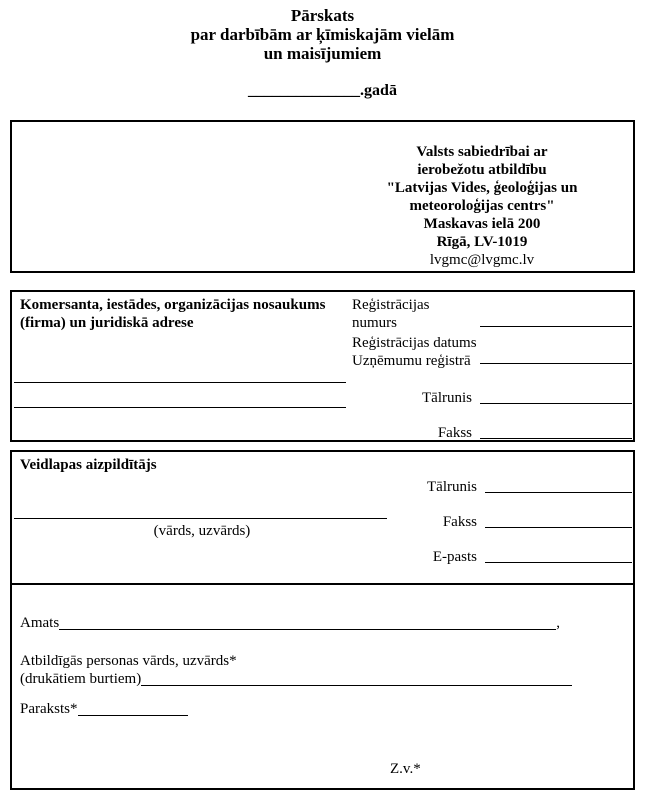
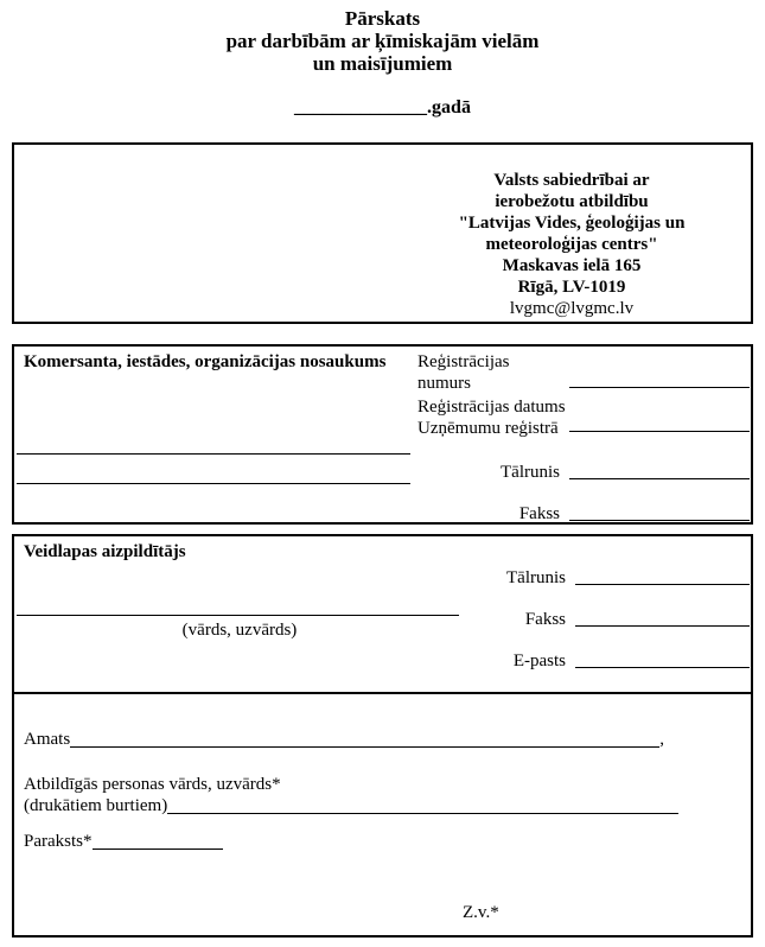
  Pārskats
  par darbībām ar ķīmiskajām vielām
  un maisījumiem
  ______________.gadā
  Valsts sabiedrībai ar
  ierobežotu atbildību
  "Latvijas Vides, ģeoloģijas un
  meteoroloģijas centrs"
- Maskavas ielā 200
+ Maskavas ielā 165
  Rīgā, LV-1019
  lvgmc@lvgmc.lv
  Komersanta, iestādes, organizācijas nosaukums
- (firma) un juridiskā adrese
  Reģistrācijas
  numurs
  Reģistrācijas datums
  Uzņēmumu reģistrā
  Tālrunis
  Fakss
  Veidlapas aizpildītājs
  Tālrunis
  (vārds, uzvārds)
  Fakss
  E-pasts
  Amats
  ,
  Atbildīgās personas vārds, uzvārds*
  (drukātiem burtiem)
  Paraksts*
  Z.v.*
